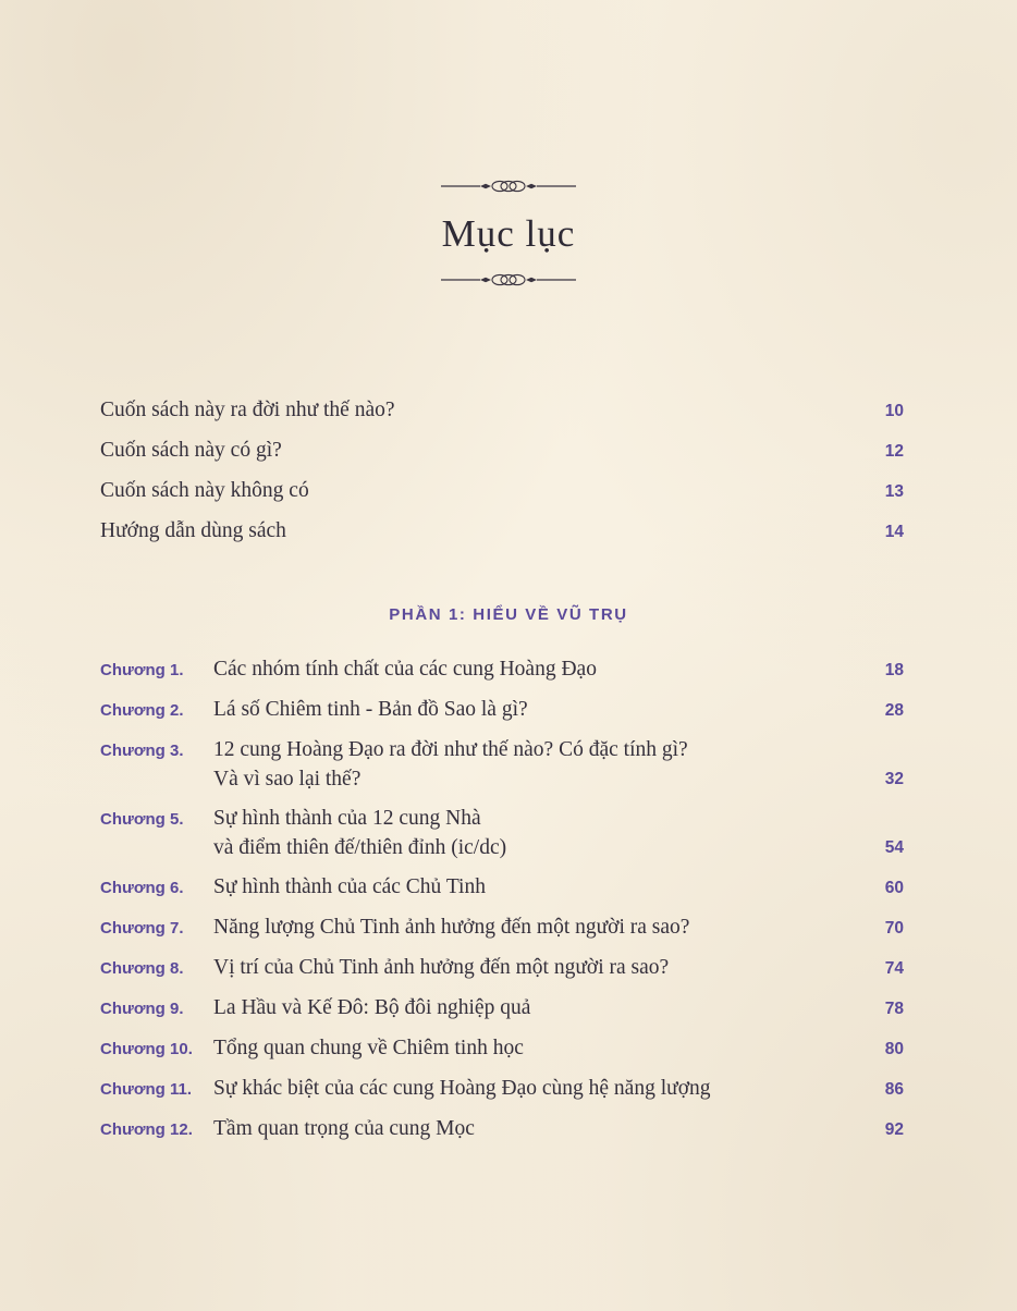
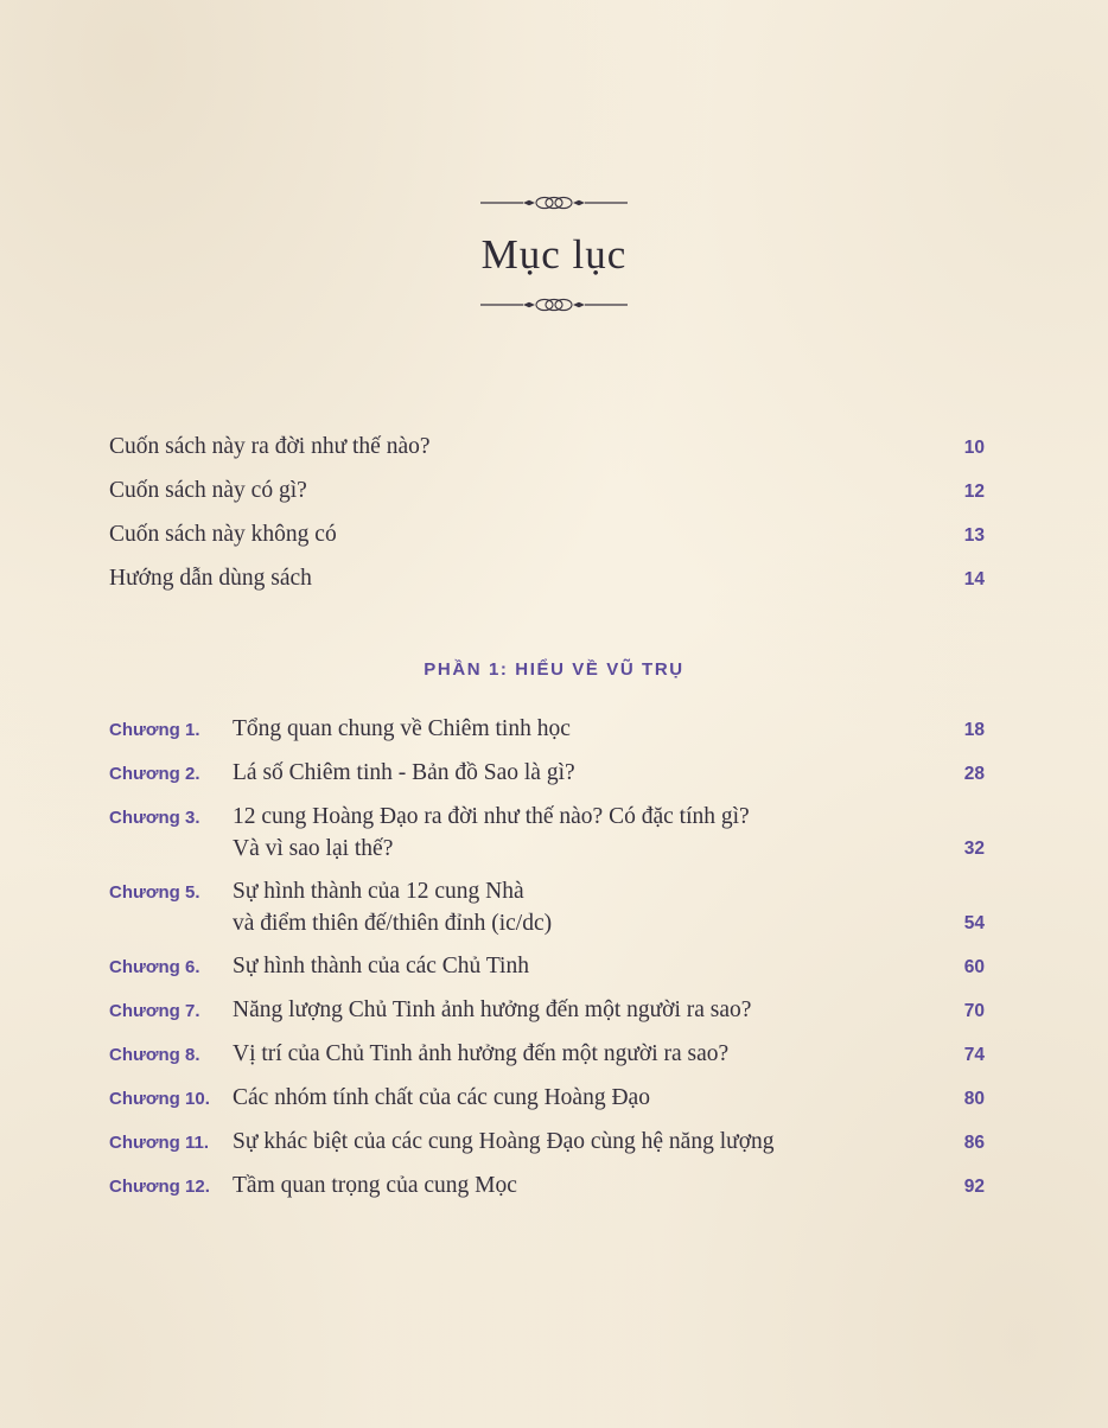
  Mục lục
  Cuốn sách này ra đời như thế nào?
  10
  Cuốn sách này có gì?
  12
  Cuốn sách này không có
  13
  Hướng dẫn dùng sách
  14
  PHẦN 1: HIỂU VỀ VŨ TRỤ
  Chương 1.
- Các nhóm tính chất của các cung Hoàng Đạo
+ Tổng quan chung về Chiêm tinh học
  18
  Chương 2.
  Lá số Chiêm tinh - Bản đồ Sao là gì?
  28
  Chương 3.
  12 cung Hoàng Đạo ra đời như thế nào? Có đặc tính gì?
  Và vì sao lại thế?
  32
  Chương 5.
  Sự hình thành của 12 cung Nhà
  và điểm thiên đế/thiên đỉnh (ic/dc)
  54
  Chương 6.
  Sự hình thành của các Chủ Tinh
  60
  Chương 7.
  Năng lượng Chủ Tinh ảnh hưởng đến một người ra sao?
  70
  Chương 8.
  Vị trí của Chủ Tinh ảnh hưởng đến một người ra sao?
  74
- Chương 9.
- La Hầu và Kế Đô: Bộ đôi nghiệp quả
- 78
  Chương 10.
- Tổng quan chung về Chiêm tinh học
+ Các nhóm tính chất của các cung Hoàng Đạo
  80
  Chương 11.
  Sự khác biệt của các cung Hoàng Đạo cùng hệ năng lượng
  86
  Chương 12.
  Tầm quan trọng của cung Mọc
  92
